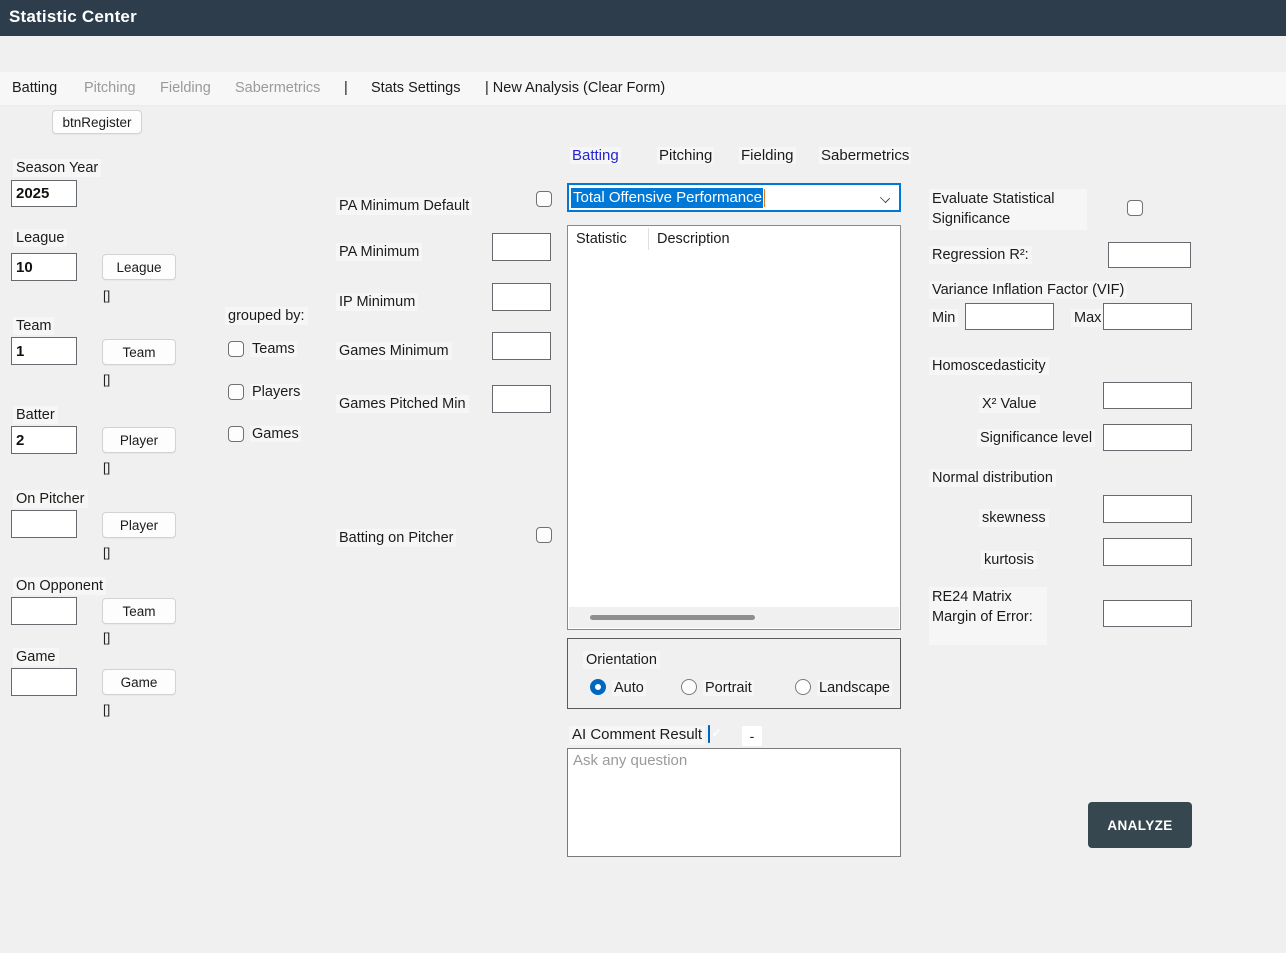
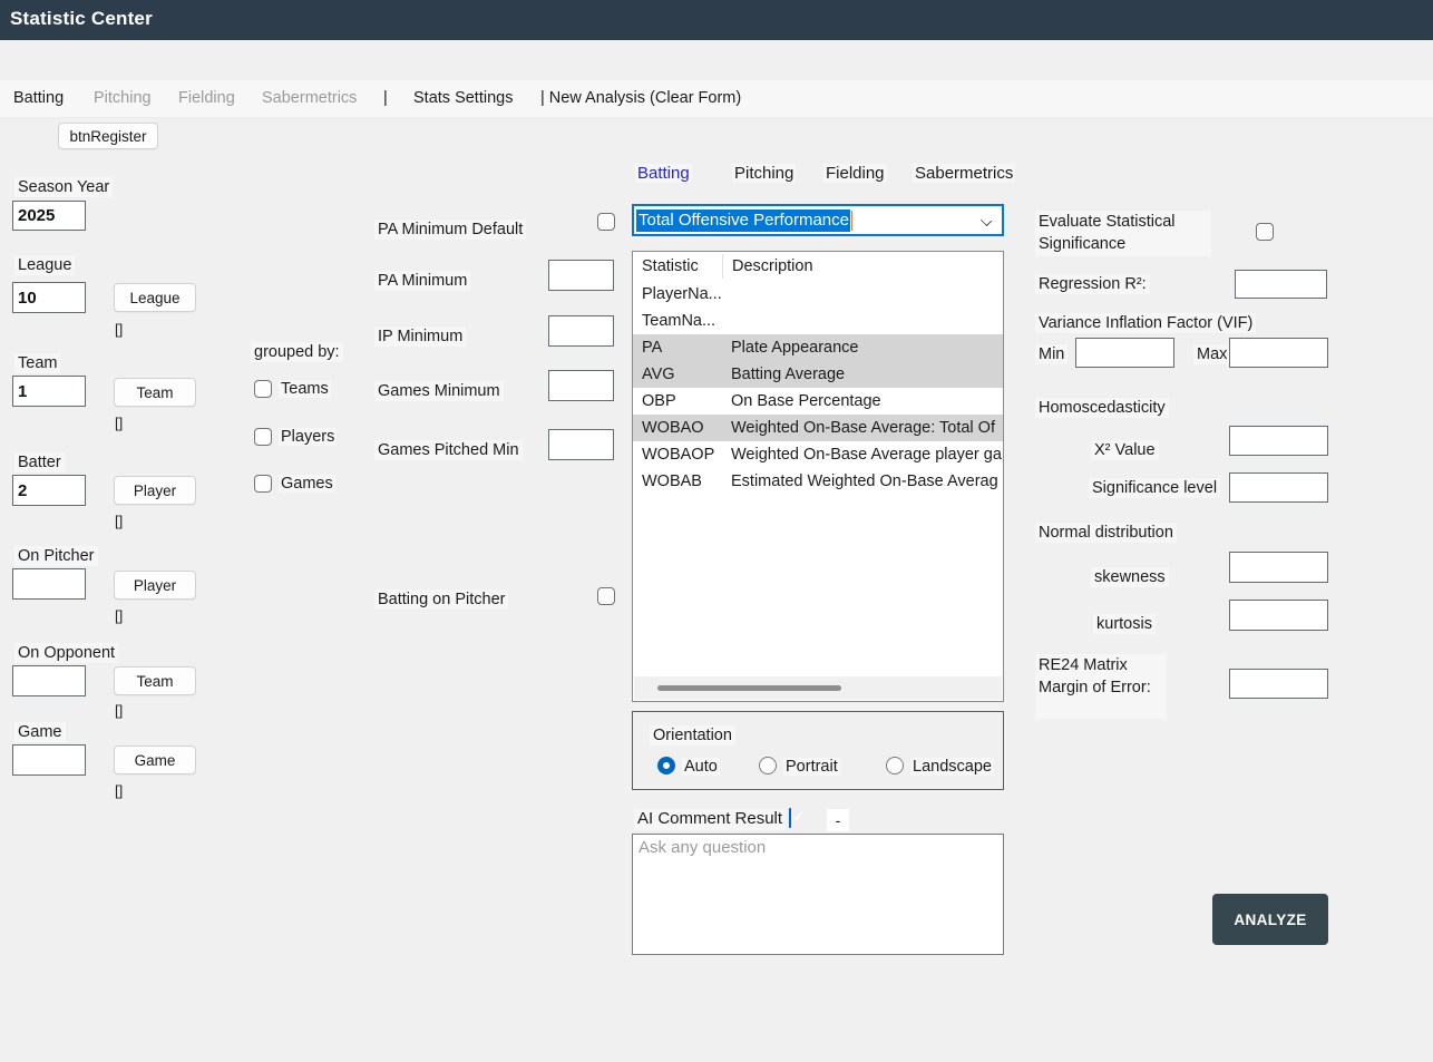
  Statistic Center
  Batting
  Pitching
  Fielding
  Sabermetrics
  |
  Stats Settings
  | New Analysis (Clear Form)
  btnRegister
  Season Year
  2025
  League
  10
  League
  []
  Team
  1
  Team
  []
  Batter
  2
  Player
  []
  On Pitcher
  Player
  []
  On Opponent
  Team
  []
  Game
  Game
  []
  grouped by:
  Teams
  Players
  Games
  PA Minimum Default
  PA Minimum
  IP Minimum
  Games Minimum
  Games Pitched Min
  Batting on Pitcher
  Batting
  Pitching
  Fielding
  Sabermetrics
  Total Offensive Performance
  Statistic
  Description
+ PlayerNa...
+ TeamNa...
+ PA
+ Plate Appearance
+ AVG
+ Batting Average
+ OBP
+ On Base Percentage
+ WOBAO
+ Weighted On-Base Average: Total Of
+ WOBAOP
+ Weighted On-Base Average player ga
+ WOBAB
+ Estimated Weighted On-Base Averag
  Orientation
  Auto
  Portrait
  Landscape
  AI Comment Result
  -
  Ask any question
  Evaluate Statistical Significance
  Regression R²:
  Variance Inflation Factor (VIF)
  Min
  Max
  Homoscedasticity
  X² Value
  Significance level
  Normal distribution
  skewness
  kurtosis
  RE24 Matrix
  Margin of Error:
  ANALYZE
